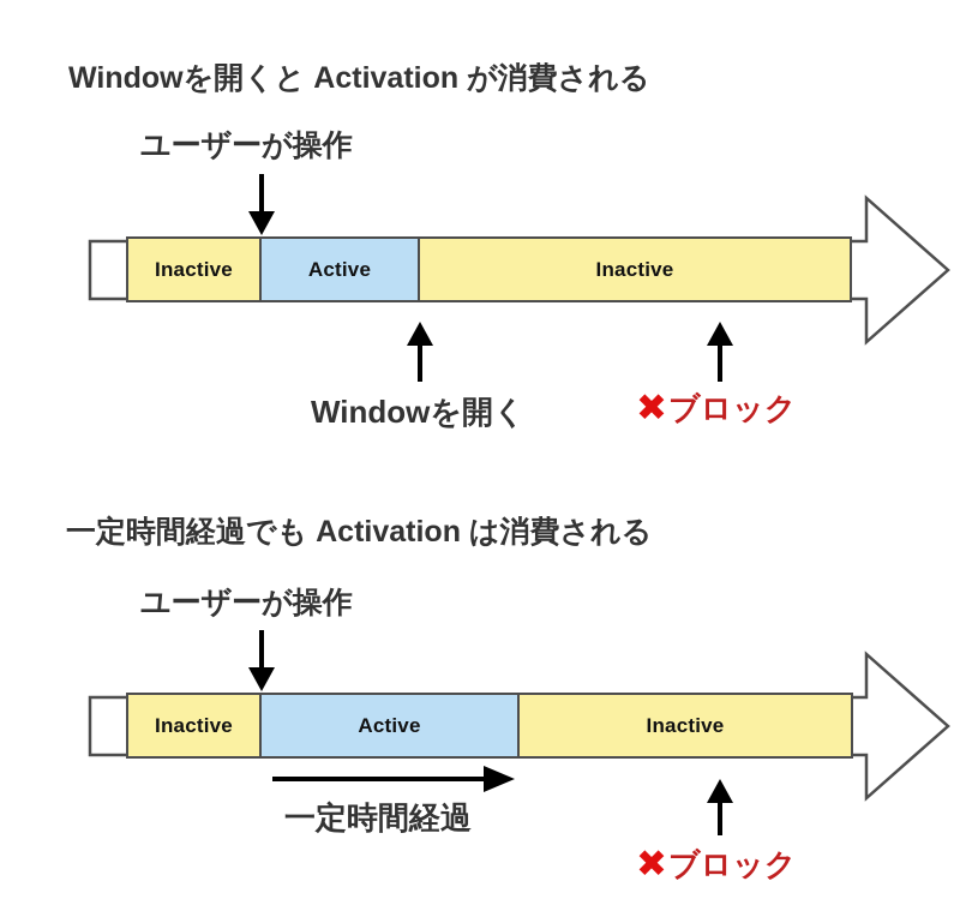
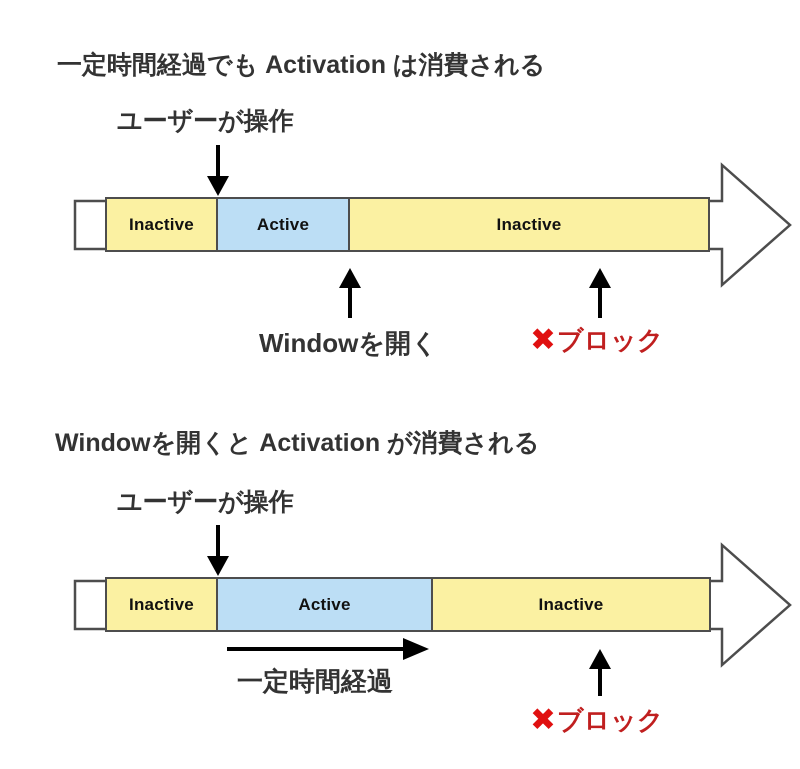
- Windowを開くと Activation が消費される
+ 一定時間経過でも Activation は消費される
  ユーザーが操作
  Inactive
  Active
  Inactive
  Windowを開く
  ✖
  ブロック
- 一定時間経過でも Activation は消費される
+ Windowを開くと Activation が消費される
  ユーザーが操作
  Inactive
  Active
  Inactive
  一定時間経過
  ✖
  ブロック
